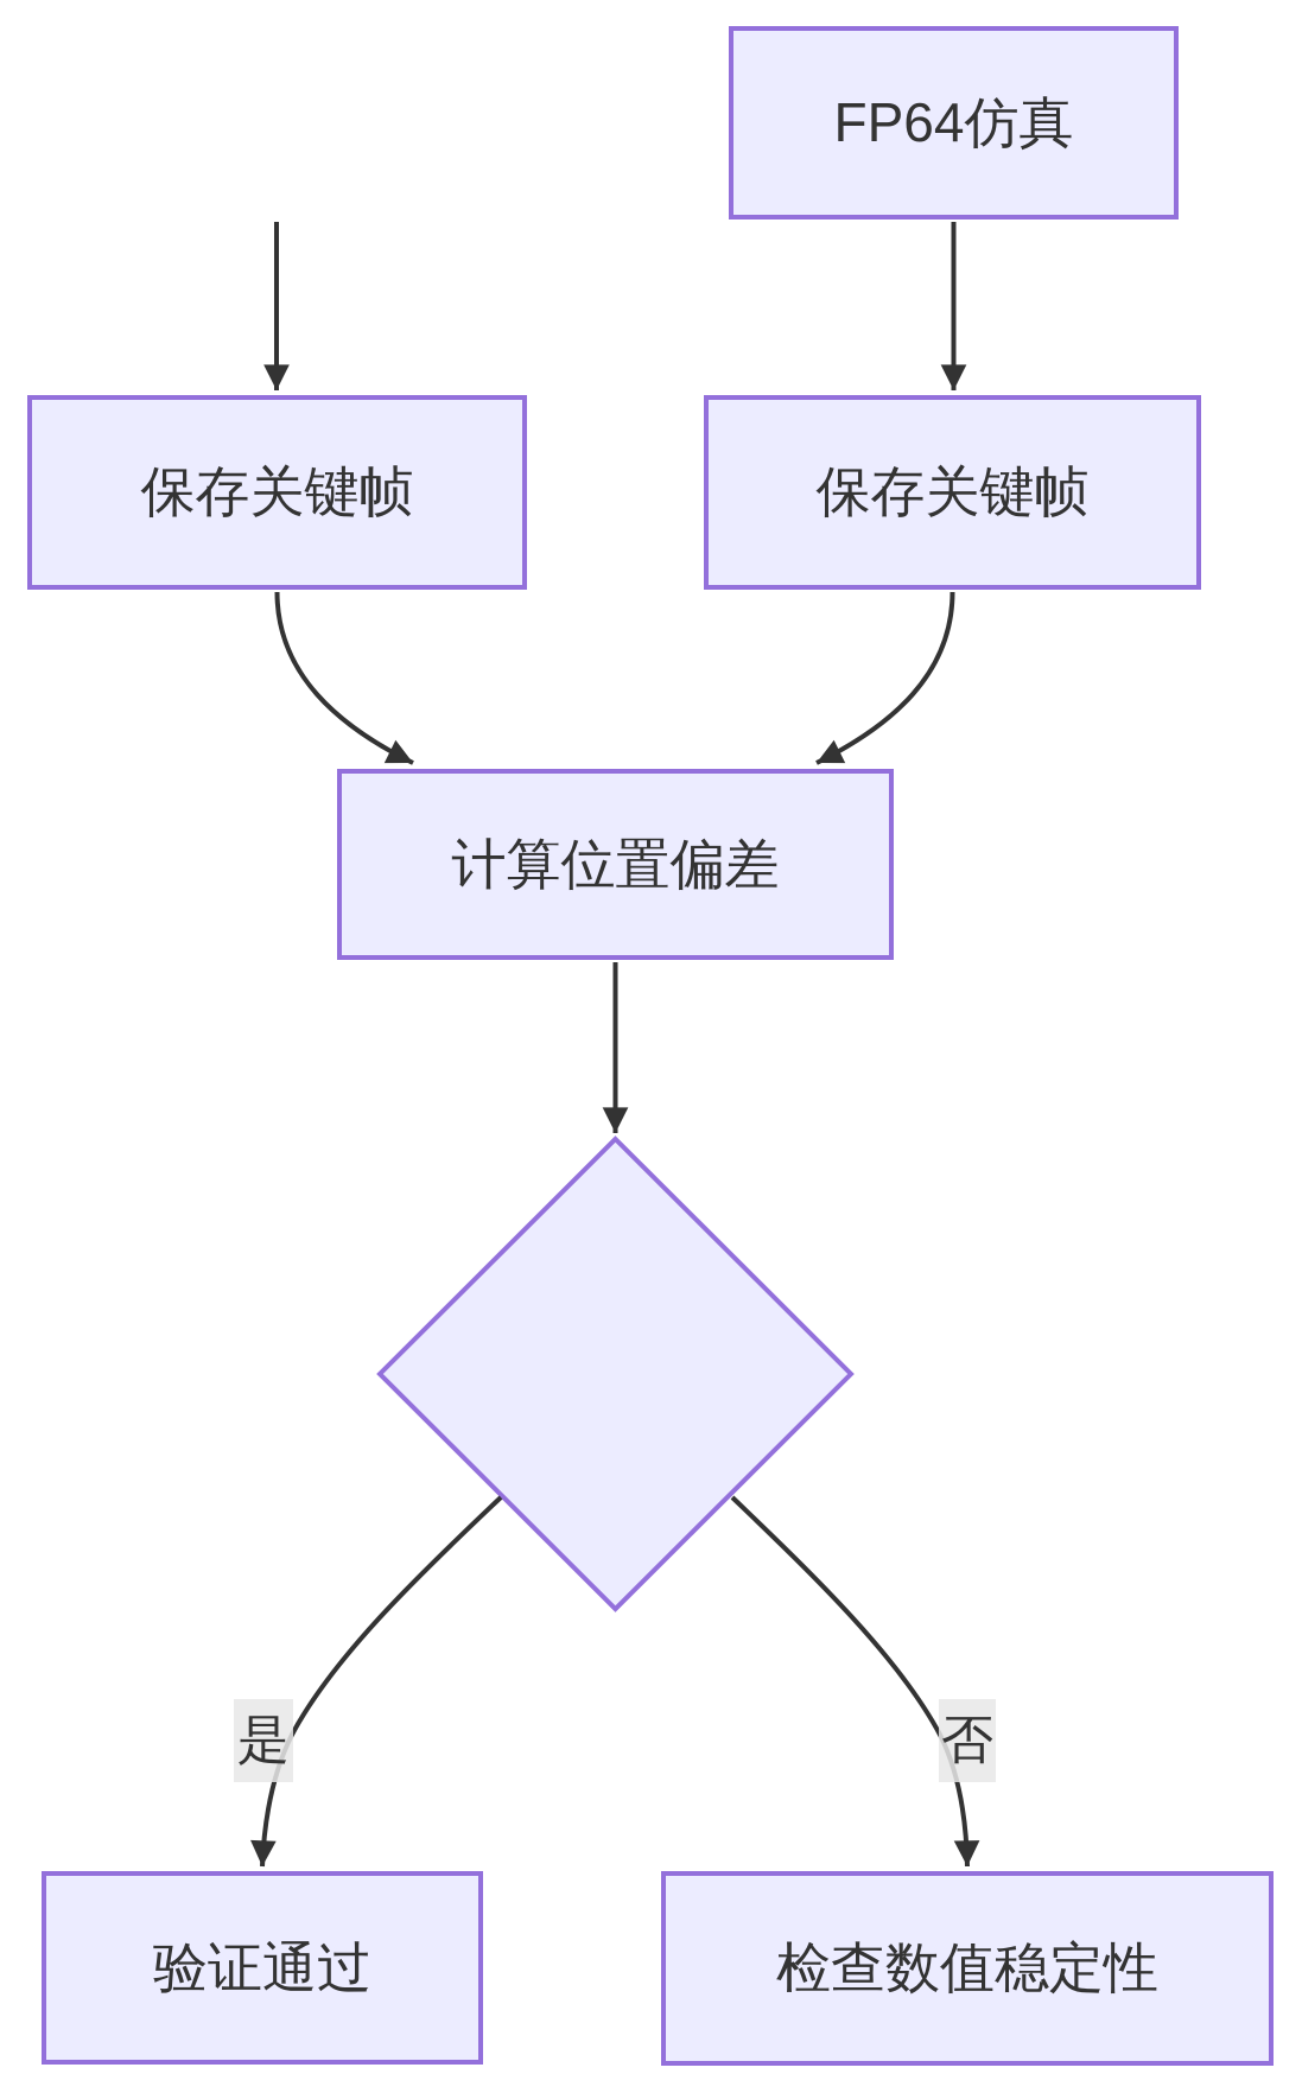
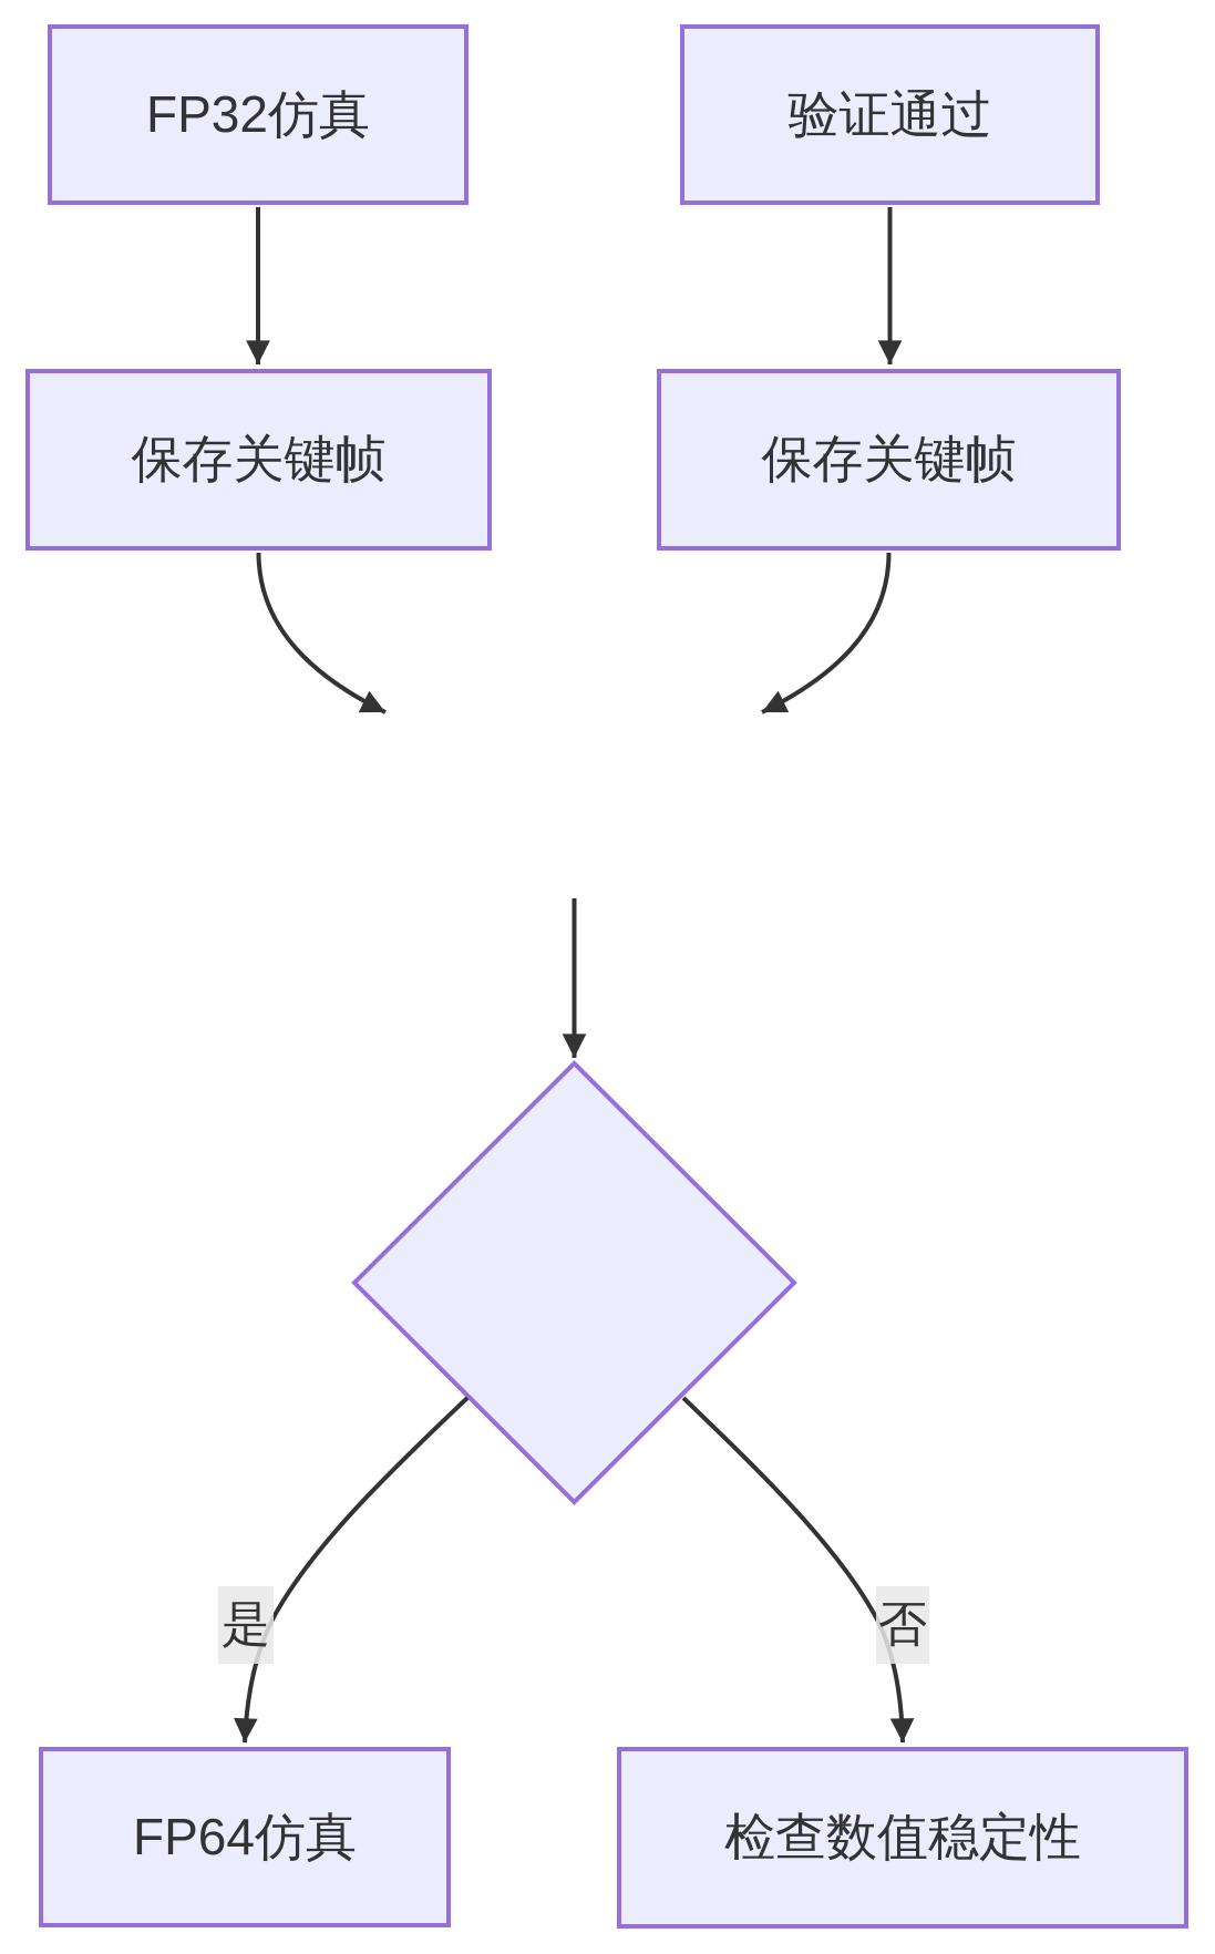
+ FP32仿真
- FP64仿真
+ 验证通过
  保存关键帧
  保存关键帧
- 计算位置偏差
- 验证通过
+ FP64仿真
  检查数值稳定性
  是
  否
